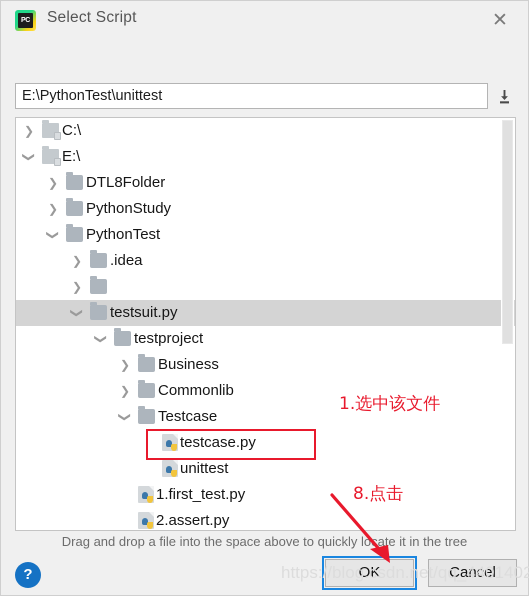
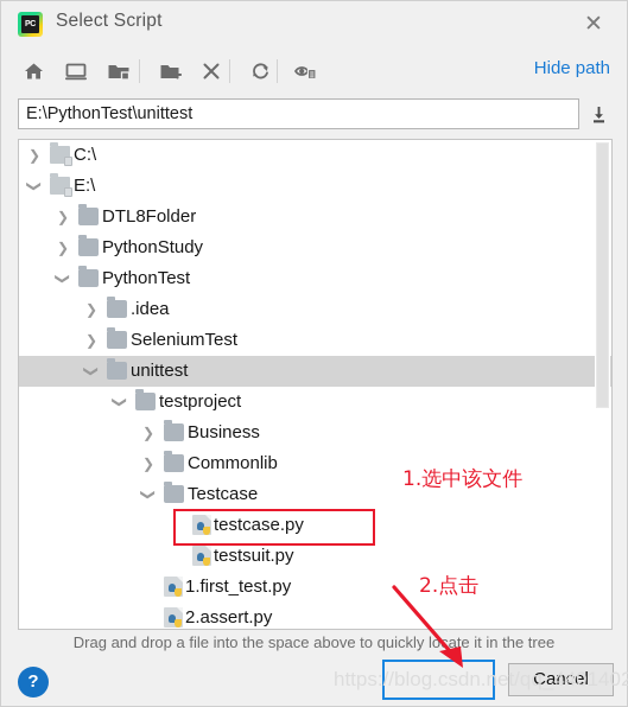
  Select Script
  ✕
+ Hide path
  E:\PythonTest\unittest
  ❯
  C:\
  E:\
  ❯
  DTL8Folder
  ❯
  PythonStudy
  PythonTest
  ❯
  .idea
  ❯
+ SeleniumTest
- testsuit.py
+ unittest
  testproject
  ❯
  Business
  ❯
  Commonlib
  Testcase
  testcase.py
- unittest
+ testsuit.py
  1.first_test.py
  2.assert.py
  Drag and drop a file into the space above to quickly loate it in the tree
- OK
  Cancel
  ?
  1.选中该文件
- 8.点击
+ 2.点击
  https://blog.csdn.net/qq_4401402
